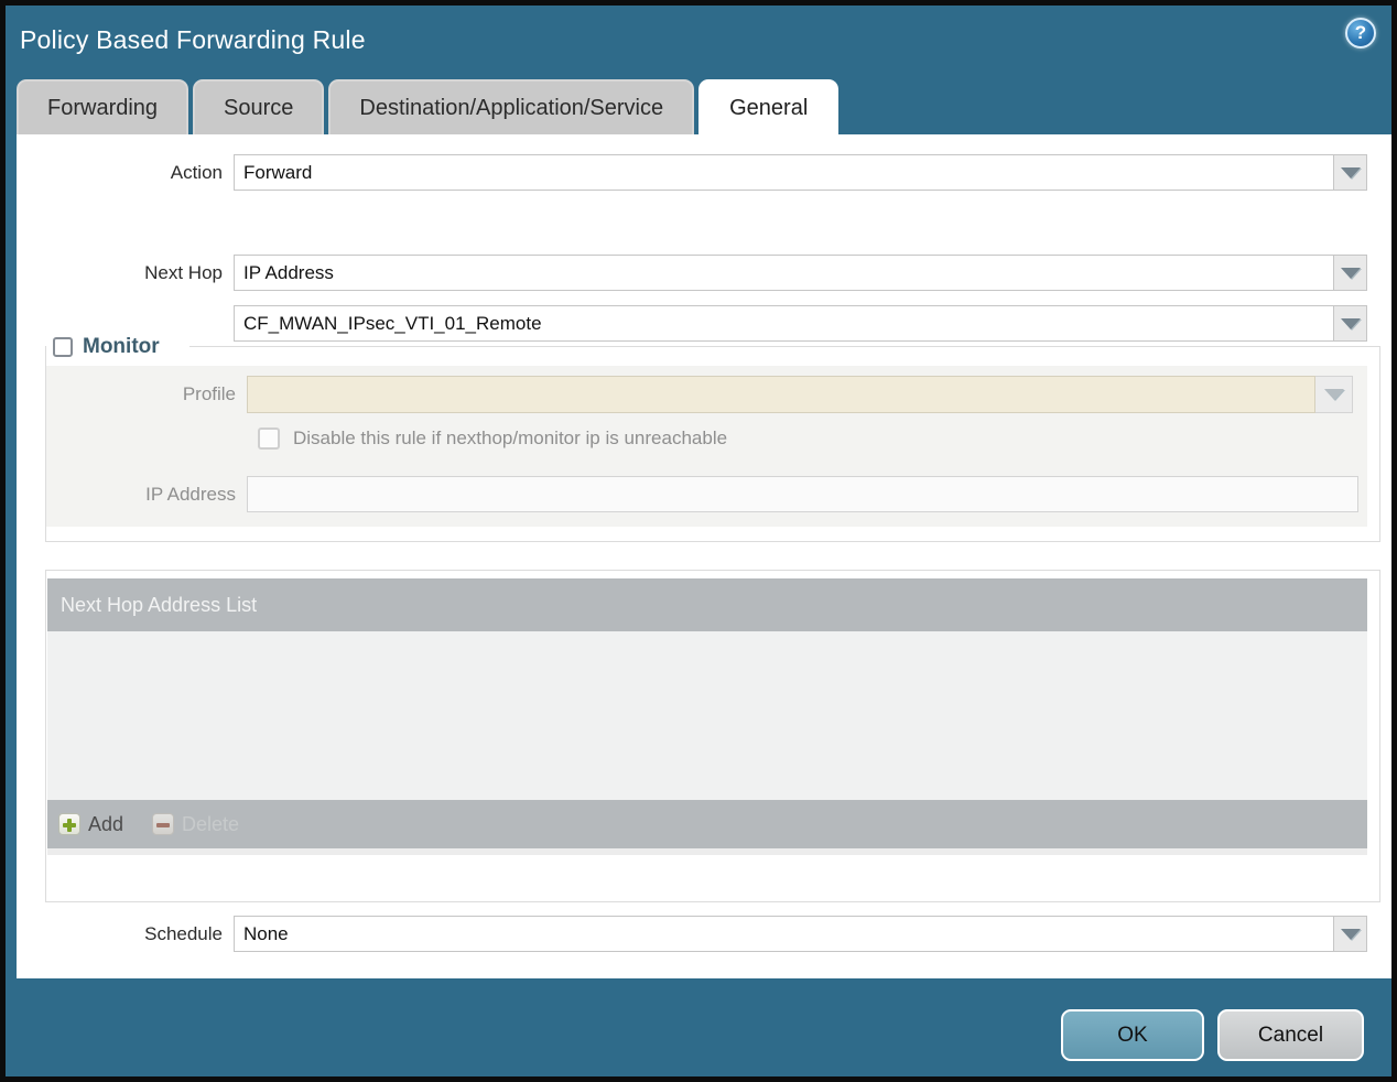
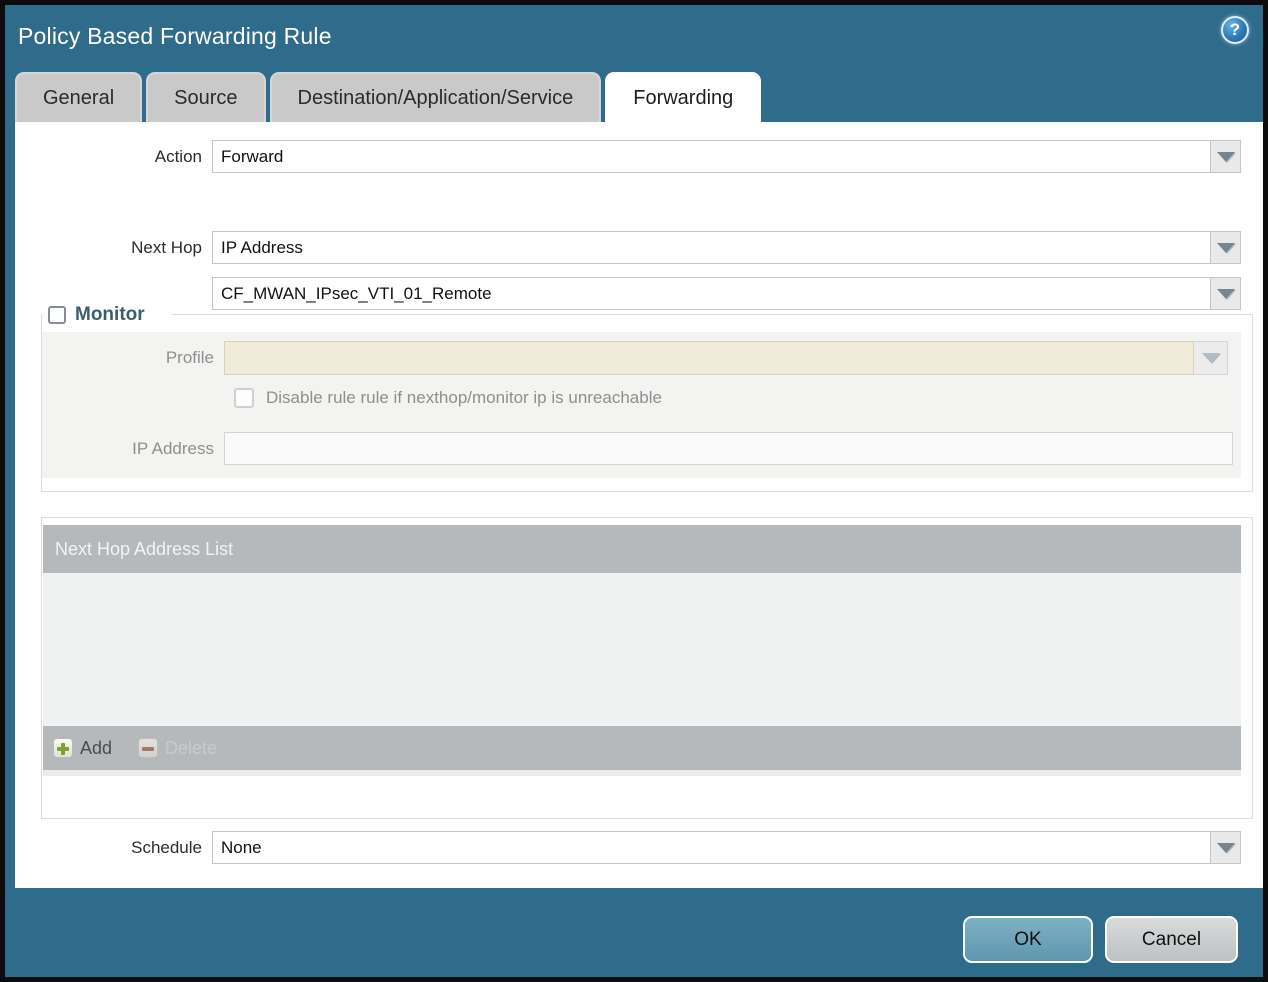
  Policy Based Forwarding Rule
  ?
- Forwarding
+ General
  Source
  Destination/Application/Service
- General
+ Forwarding
  Action
  Forward
  Next Hop
  IP Address
  CF_MWAN_IPsec_VTI_01_Remote
  Monitor
  Profile
- Disable this rule if nexthop/monitor ip is unreachable
+ Disable rule rule if nexthop/monitor ip is unreachable
  IP Address
  Next Hop Address List
  Add
  Schedule
  None
  OK
  Cancel
